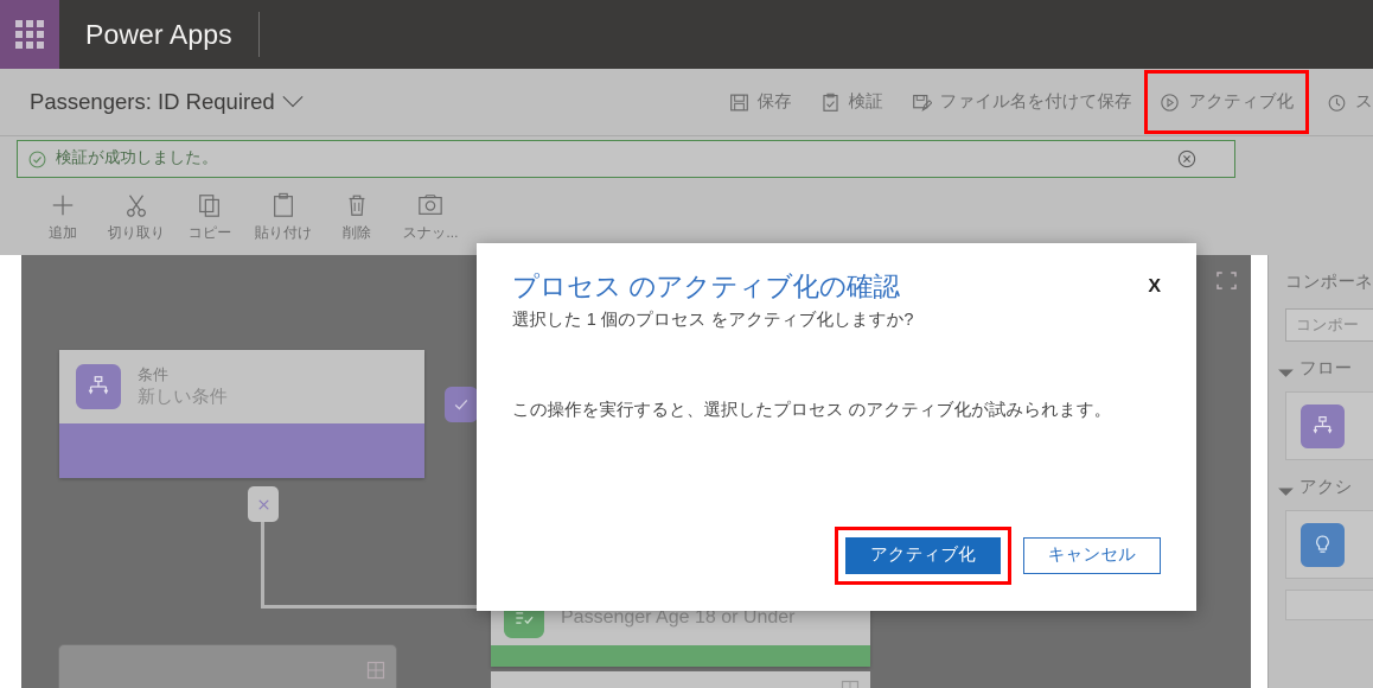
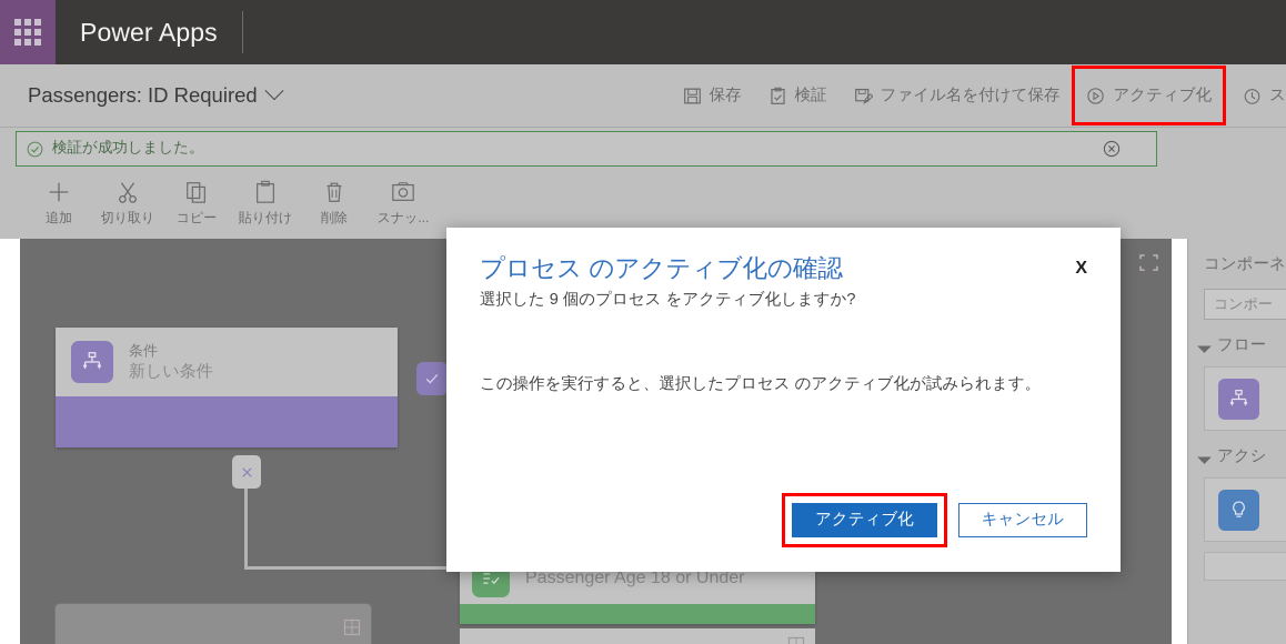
  Power Apps
  Passengers: ID Required
  保存
  検証
  ファイル名を付けて保存
  アクティブ化
  ス
  検証が成功しました。
  追加
  切り取り
  コピー
  貼り付け
  削除
  スナッ...
  条件
  新しい条件
  Passenger Age 18 or Under
  コンポーネ
  コンポー
  フロー
  アクシ
  プロセス のアクティブ化の確認
  X
- 選択した 1 個のプロセス をアクティブ化しますか?
+ 選択した 9 個のプロセス をアクティブ化しますか?
  この操作を実行すると、選択したプロセス のアクティブ化が試みられます。
  アクティブ化
  キャンセル
